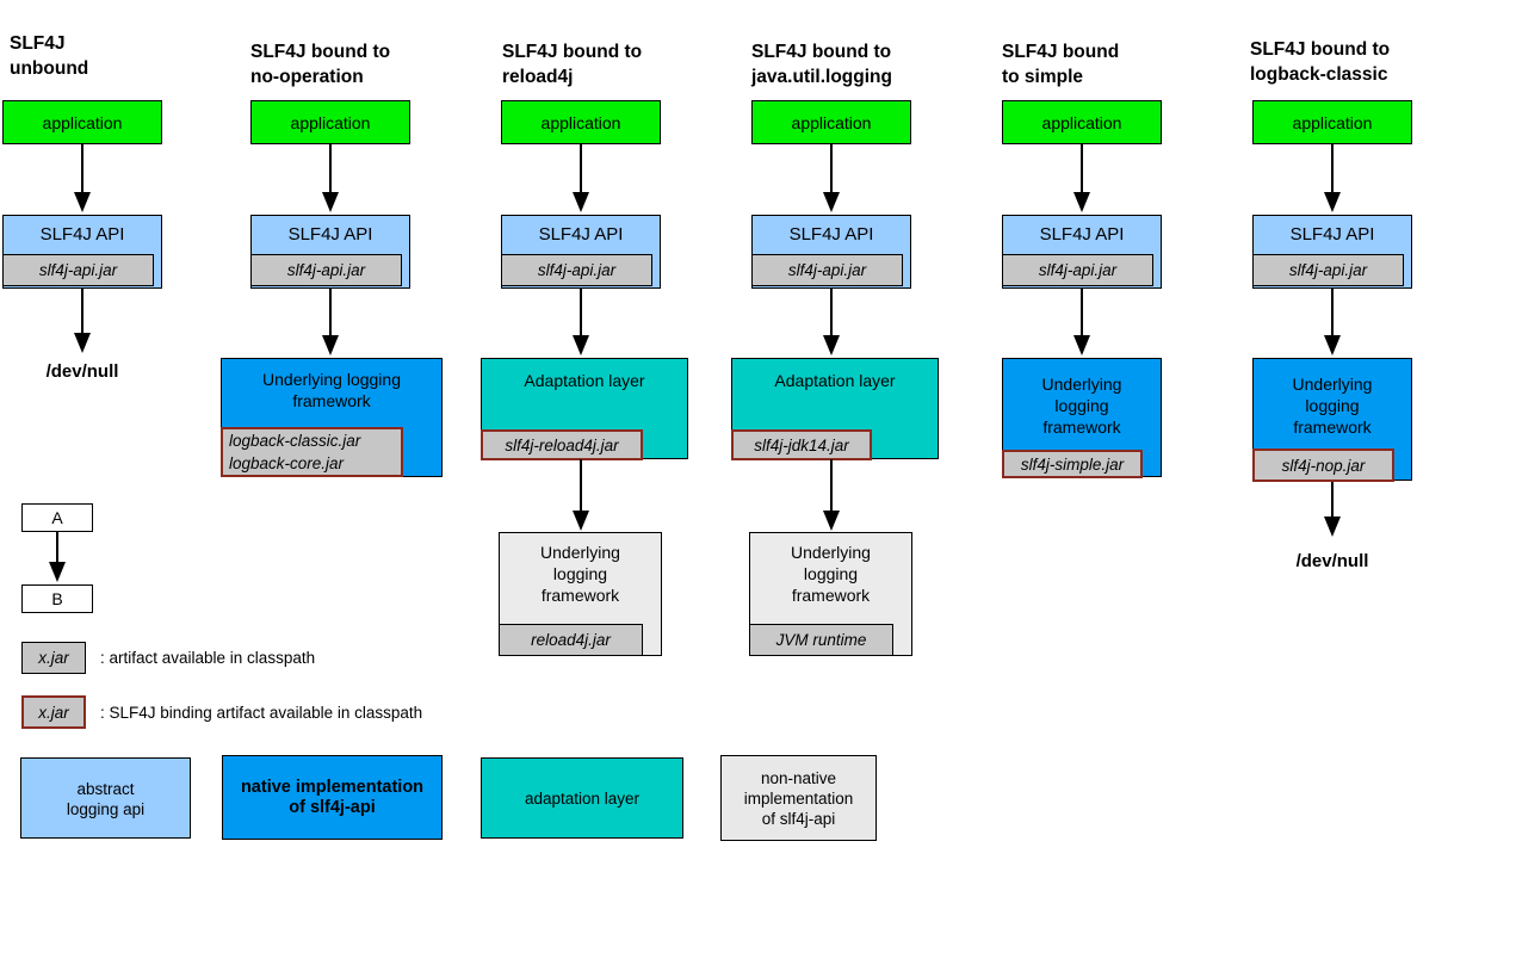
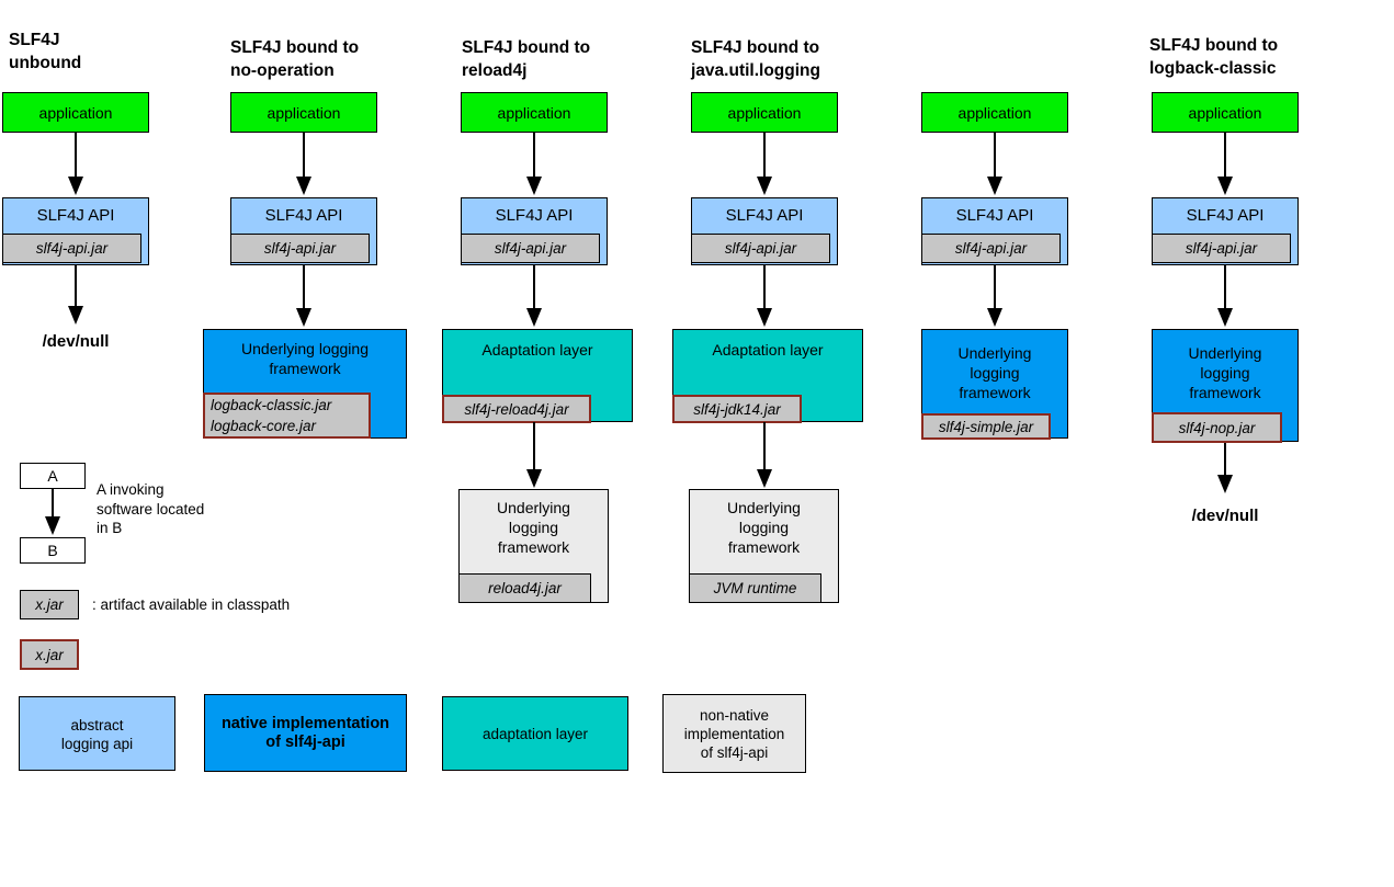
  SLF4J
  unbound
  application
  SLF4J API
  slf4j-api.jar
  /dev/null
  SLF4J bound to
  no-operation
  application
  SLF4J API
  slf4j-api.jar
  Underlying logging
  framework
  logback-classic.jar
  logback-core.jar
  SLF4J bound to
  reload4j
  application
  SLF4J API
  slf4j-api.jar
  Adaptation layer
  slf4j-reload4j.jar
  Underlying
  logging
  framework
  reload4j.jar
  SLF4J bound to
  java.util.logging
  application
  SLF4J API
  slf4j-api.jar
  Adaptation layer
  slf4j-jdk14.jar
  Underlying
  logging
  framework
  JVM runtime
- SLF4J bound
- to simple
  application
  SLF4J API
  slf4j-api.jar
  Underlying
  logging
  framework
  slf4j-simple.jar
  SLF4J bound to
  logback-classic
  application
  SLF4J API
  slf4j-api.jar
  Underlying
  logging
  framework
  slf4j-nop.jar
  /dev/null
  A
  B
+ A invoking
+ software located
+ in B
  x.jar
  : artifact available in classpath
  x.jar
- : SLF4J binding artifact available in classpath
  abstract
  logging api
  native implementation
  of slf4j-api
  adaptation layer
  non-native
  implementation
  of slf4j-api
